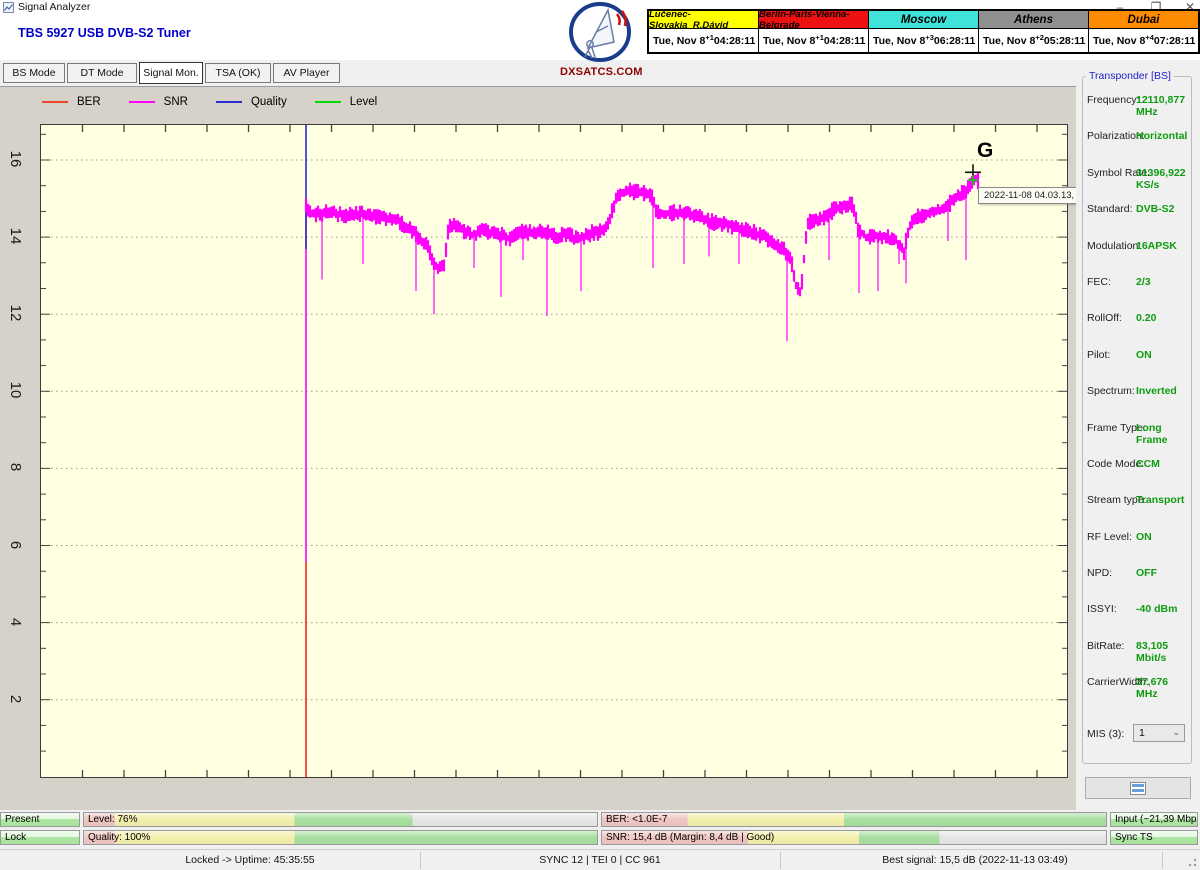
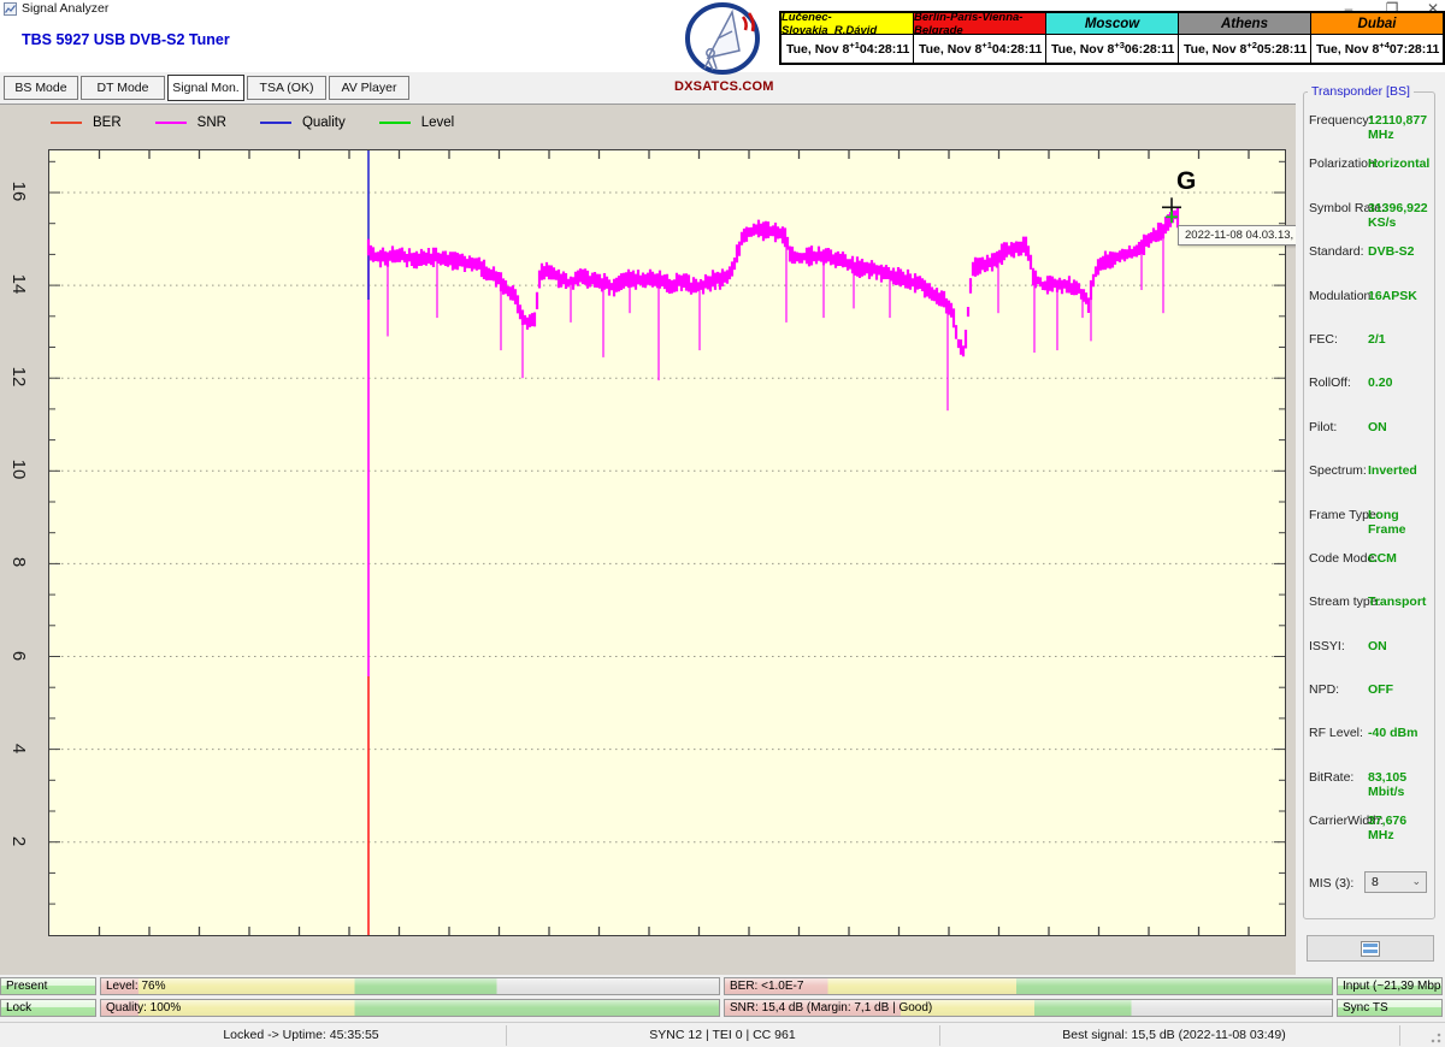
  Signal Analyzer
  –
  ❐
  ✕
  TBS 5927 USB DVB-S2 Tuner
  DXSATCS.COM
  Lučenec-Slovakia_R.Dávid
  Tue, Nov 8
  +1
  04:28:11
  Berlin-Paris-Vienna-Belgrade
  Tue, Nov 8
  +1
  04:28:11
  Moscow
  Tue, Nov 8
  +3
  06:28:11
  Athens
  Tue, Nov 8
  +2
  05:28:11
  Dubai
  Tue, Nov 8
  +4
  07:28:11
  BS Mode
  DT Mode
  Signal Mon.
  TSA (OK)
  AV Player
  BER
  SNR
  Quality
  Level
  G
  Transponder [BS]
  Frequency:
  12110,877 MHz
  Polarization:
  Horizontal
  Symbol Rate:
  31396,922 KS/s
  Standard:
  DVB-S2
  Modulation:
  16APSK
  FEC:
- 2/3
+ 2/1
  RollOff:
  0.20
  Pilot:
  ON
  Spectrum:
  Inverted
  Frame Type:
  Long Frame
  Code Mode:
  CCM
  Stream type:
  Transport
- RF Level:
+ ISSYI:
  ON
  NPD:
  OFF
- ISSYI:
+ RF Level:
  -40 dBm
  BitRate:
  83,105 Mbit/s
  CarrierWidth:
  37,676 MHz
  MIS (3):
- 1
+ 8
  ⌄
  Present
  Lock
  Level: 76%
  Quality: 100%
  BER: <1.0E-7
- SNR: 15,4 dB (Margin: 8,4 dB | Good)
+ SNR: 15,4 dB (Margin: 7,1 dB | Good)
  Input (~21,39 Mbp
  Sync TS
  Locked -> Uptime: 45:35:55
  SYNC 12 | TEI 0 | CC 961
- Best signal: 15,5 dB (2022-11-13 03:49)
+ Best signal: 15,5 dB (2022-11-08 03:49)
